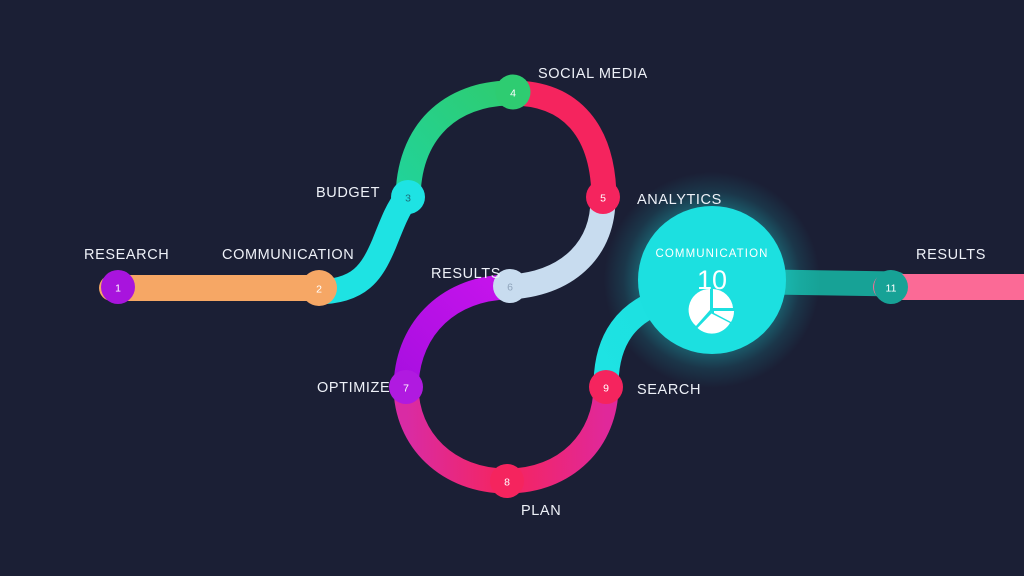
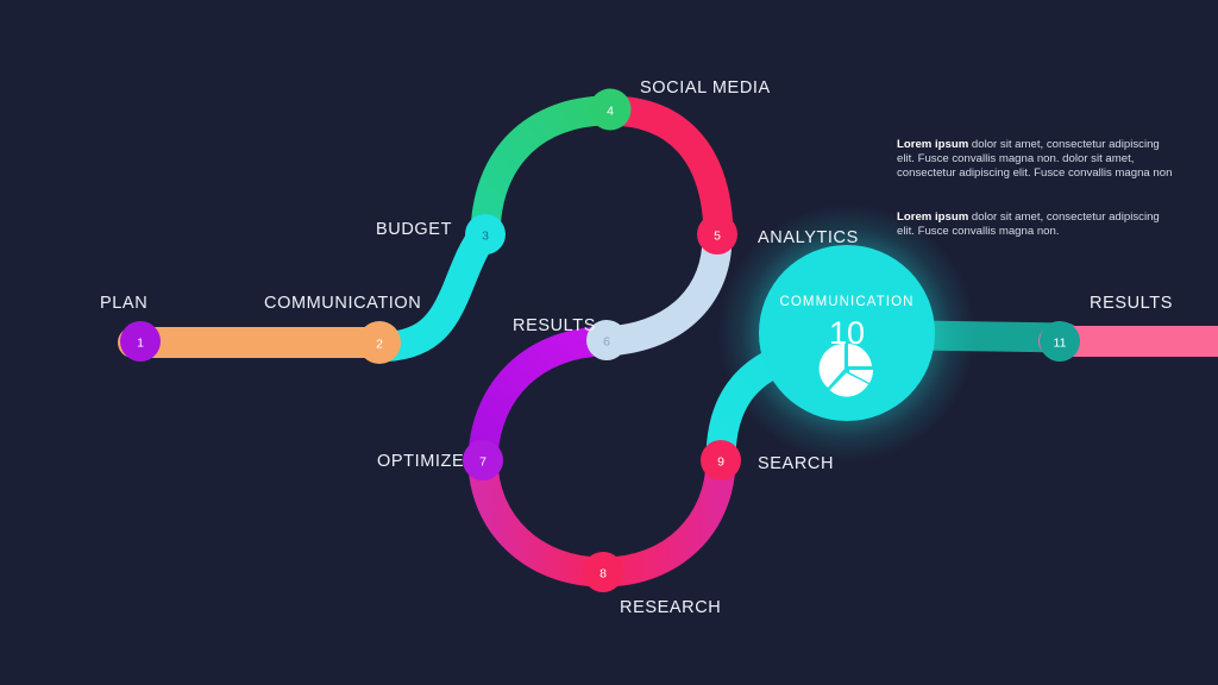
  1
  2
  3
  4
  5
  6
  7
  8
  9
  11
- RESEARCH
+ PLAN
  COMMUNICATION
  BUDGET
  SOCIAL MEDIA
  ANALYTICS
  RESULTS
  OPTIMIZE
- PLAN
+ RESEARCH
  SEARCH
  RESULTS
  COMMUNICATION
  10
+ Lorem ipsum dolor sit amet, consectetur adipiscing elit. Fusce convallis magna non. dolor sit amet, consectetur adipiscing elit. Fusce convallis magna non
+ Lorem ipsum dolor sit amet, consectetur adipiscing elit. Fusce convallis magna non.
